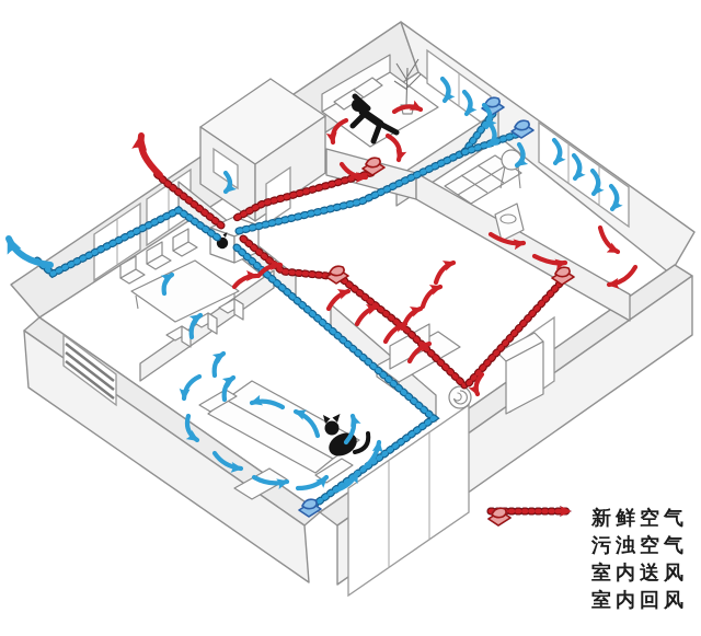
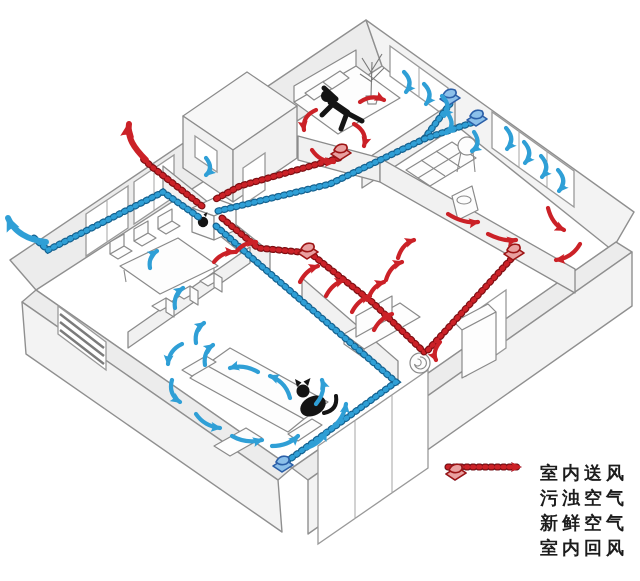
- 新鲜空气
+ 室内送风
  污浊空气
- 室内送风
+ 新鲜空气
  室内回风
